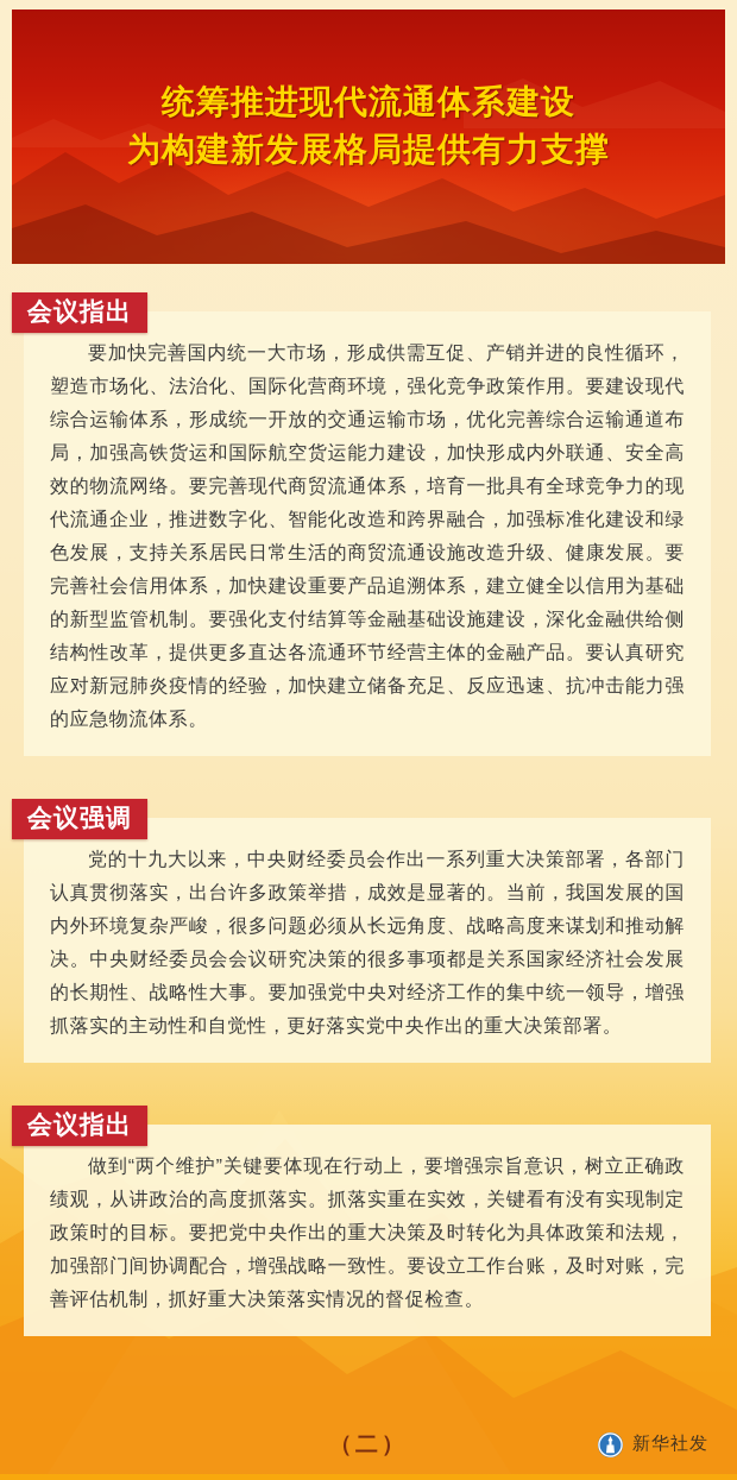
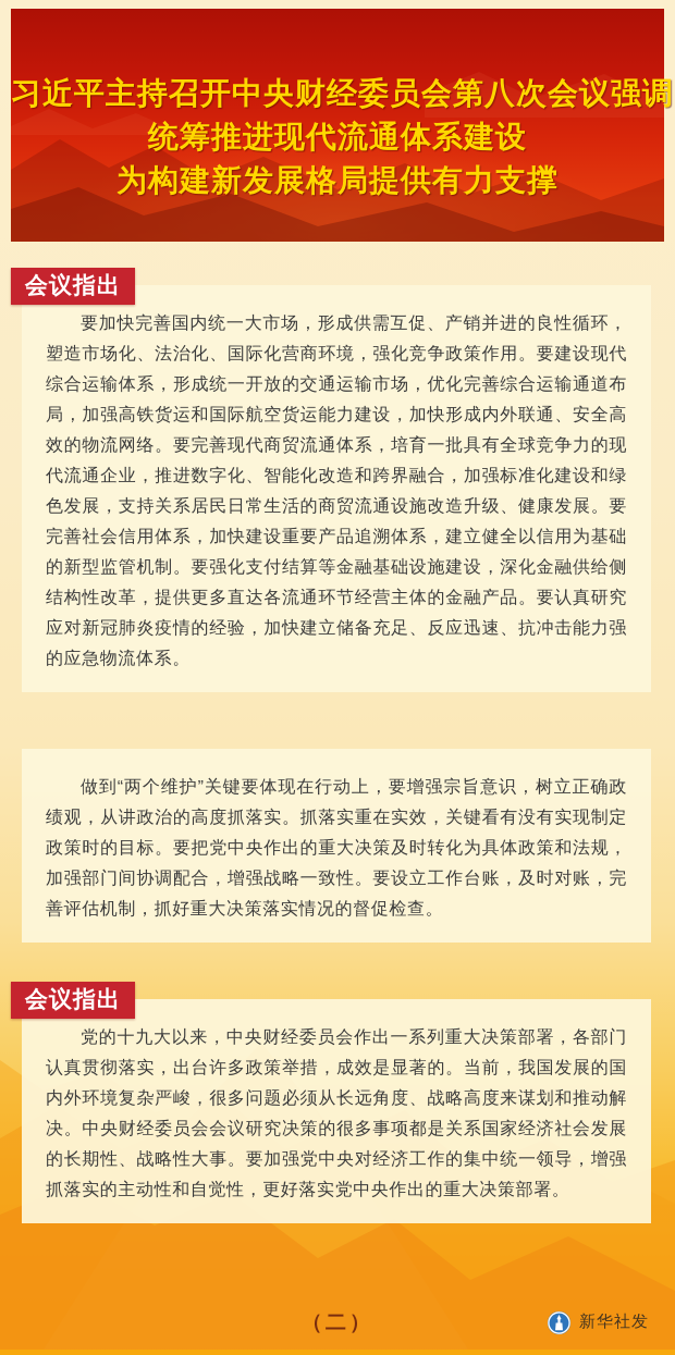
+ 习近平主持召开中央财经委员会第八次会议强调
  统筹推进现代流通体系建设
  为构建新发展格局提供有力支撑
  会议指出
  要加快完善国内统一大市场，形成供需互促、产销并进的良性循环，塑造市场化、法治化、国际化营商环境，强化竞争政策作用。要建设现代综合运输体系，形成统一开放的交通运输市场，优化完善综合运输通道布局，加强高铁货运和国际航空货运能力建设，加快形成内外联通、安全高效的物流网络。要完善现代商贸流通体系，培育一批具有全球竞争力的现代流通企业，推进数字化、智能化改造和跨界融合，加强标准化建设和绿色发展，支持关系居民日常生活的商贸流通设施改造升级、健康发展。要完善社会信用体系，加快建设重要产品追溯体系，建立健全以信用为基础的新型监管机制。要强化支付结算等金融基础设施建设，深化金融供给侧结构性改革，提供更多直达各流通环节经营主体的金融产品。要认真研究应对新冠肺炎疫情的经验，加快建立储备充足、反应迅速、抗冲击能力强的应急物流体系。
- 会议强调
- 党的十九大以来，中央财经委员会作出一系列重大决策部署，各部门认真贯彻落实，出台许多政策举措，成效是显著的。当前，我国发展的国内外环境复杂严峻，很多问题必须从长远角度、战略高度来谋划和推动解决。中央财经委员会会议研究决策的很多事项都是关系国家经济社会发展的长期性、战略性大事。要加强党中央对经济工作的集中统一领导，增强抓落实的主动性和自觉性，更好落实党中央作出的重大决策部署。
+ 做到“两个维护”关键要体现在行动上，要增强宗旨意识，树立正确政绩观，从讲政治的高度抓落实。抓落实重在实效，关键看有没有实现制定政策时的目标。要把党中央作出的重大决策及时转化为具体政策和法规，加强部门间协调配合，增强战略一致性。要设立工作台账，及时对账，完善评估机制，抓好重大决策落实情况的督促检查。
  会议指出
- 做到“两个维护”关键要体现在行动上，要增强宗旨意识，树立正确政绩观，从讲政治的高度抓落实。抓落实重在实效，关键看有没有实现制定政策时的目标。要把党中央作出的重大决策及时转化为具体政策和法规，加强部门间协调配合，增强战略一致性。要设立工作台账，及时对账，完善评估机制，抓好重大决策落实情况的督促检查。
+ 党的十九大以来，中央财经委员会作出一系列重大决策部署，各部门认真贯彻落实，出台许多政策举措，成效是显著的。当前，我国发展的国内外环境复杂严峻，很多问题必须从长远角度、战略高度来谋划和推动解决。中央财经委员会会议研究决策的很多事项都是关系国家经济社会发展的长期性、战略性大事。要加强党中央对经济工作的集中统一领导，增强抓落实的主动性和自觉性，更好落实党中央作出的重大决策部署。
  （二）
  新华社发
